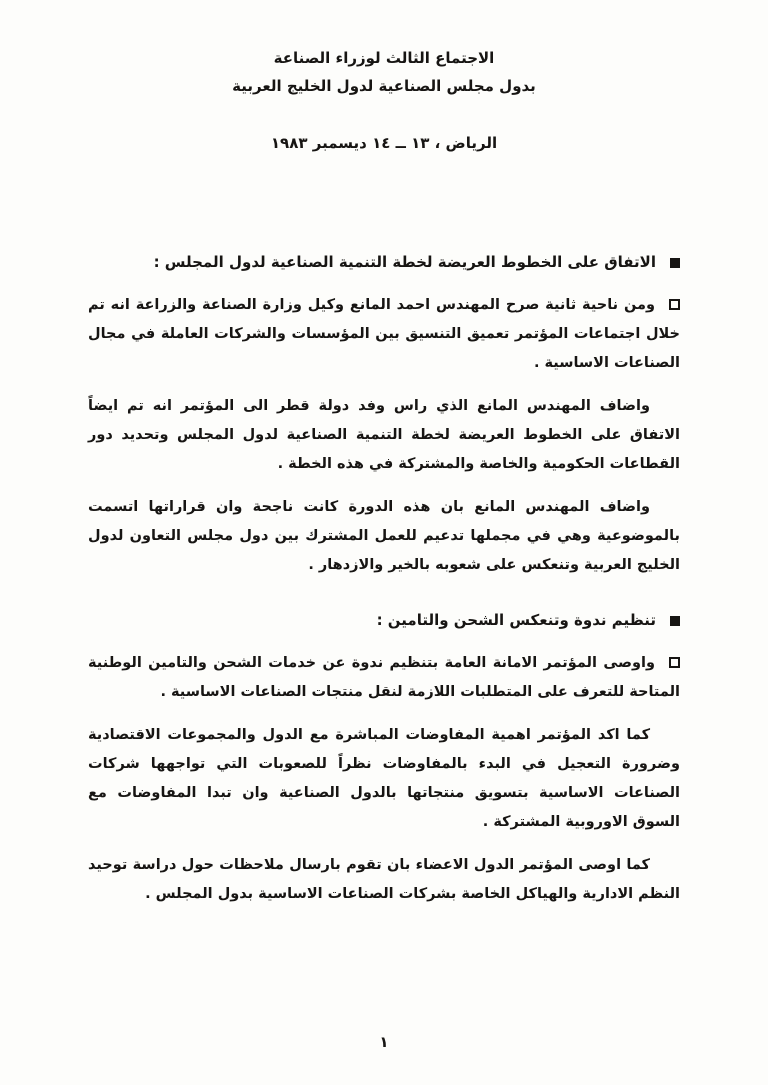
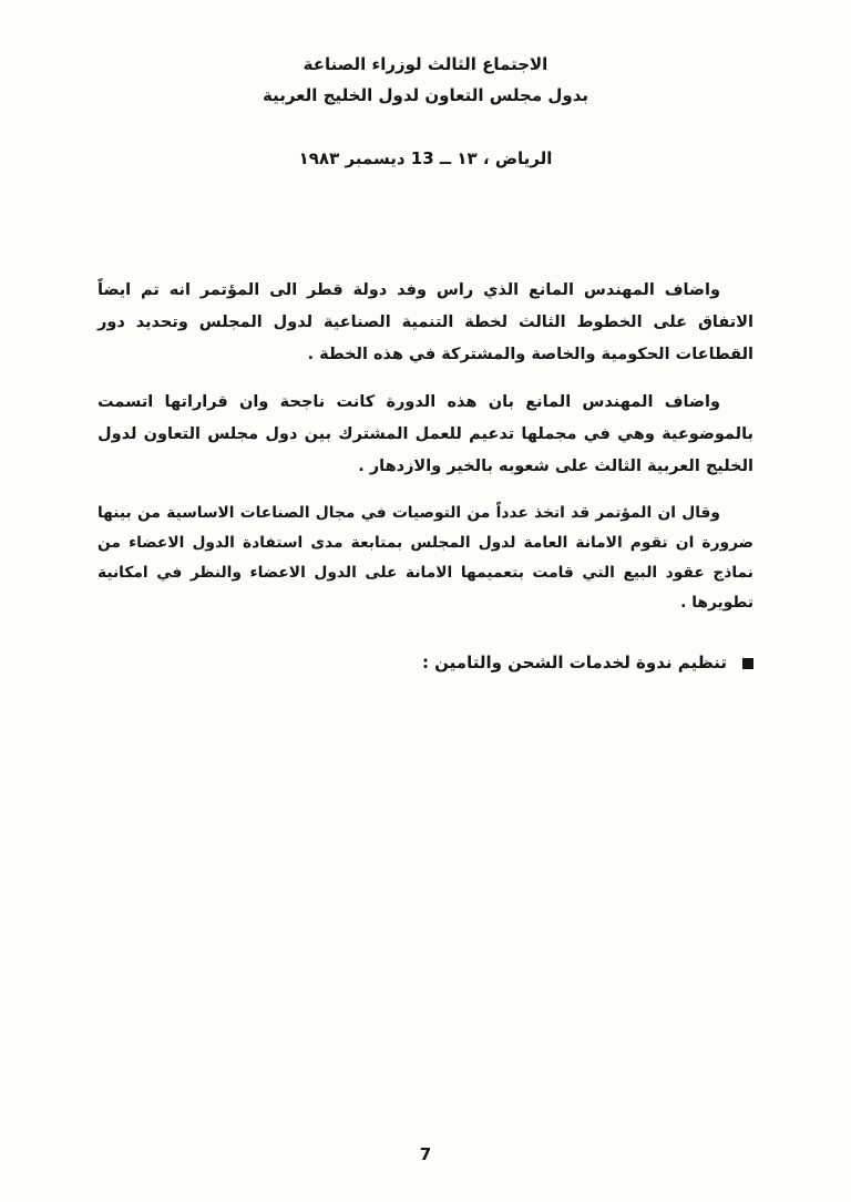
  الاجتماع الثالث لوزراء الصناعة
- بدول مجلس الصناعية لدول الخليج العربية
+ بدول مجلس التعاون لدول الخليج العربية
- الرياض ، ١٣ ــ ١٤ ديسمبر ١٩٨٣
+ الرياض ، ١٣ ــ 13 ديسمبر ١٩٨٣
- الاتفاق على الخطوط العريضة لخطة التنمية الصناعية لدول المجلس :
- ومن ناحية ثانية صرح المهندس احمد المانع وكيل وزارة الصناعة والزراعة انه تم خلال اجتماعات المؤتمر تعميق التنسيق بين المؤسسات والشركات العاملة في مجال الصناعات الاساسية .
- واضاف المهندس المانع الذي راس وفد دولة قطر الى المؤتمر انه تم ايضاً الاتفاق على الخطوط العريضة لخطة التنمية الصناعية لدول المجلس وتحديد دور القطاعات الحكومية والخاصة والمشتركة في هذه الخطة .
+ واضاف المهندس المانع الذي راس وفد دولة قطر الى المؤتمر انه تم ايضاً الاتفاق على الخطوط الثالث لخطة التنمية الصناعية لدول المجلس وتحديد دور القطاعات الحكومية والخاصة والمشتركة في هذه الخطة .
- واضاف المهندس المانع بان هذه الدورة كانت ناجحة وان قراراتها اتسمت بالموضوعية وهي في مجملها تدعيم للعمل المشترك بين دول مجلس التعاون لدول الخليج العربية وتنعكس على شعوبه بالخير والازدهار .
+ واضاف المهندس المانع بان هذه الدورة كانت ناجحة وان قراراتها اتسمت بالموضوعية وهي في مجملها تدعيم للعمل المشترك بين دول مجلس التعاون لدول الخليج العربية الثالث على شعوبه بالخير والازدهار .
+ وقال ان المؤتمر قد اتخذ عدداً من التوصيات في مجال الصناعات الاساسية من بينها ضرورة ان تقوم الامانة العامة لدول المجلس بمتابعة مدى استفادة الدول الاعضاء من نماذج عقود البيع التي قامت بتعميمها الامانة على الدول الاعضاء والنظر في امكانية تطويرها .
- تنظيم ندوة وتنعكس الشحن والتامين :
+ تنظيم ندوة لخدمات الشحن والتامين :
- واوصى المؤتمر الامانة العامة بتنظيم ندوة عن خدمات الشحن والتامين الوطنية المتاحة للتعرف على المتطلبات اللازمة لنقل منتجات الصناعات الاساسية .
- كما اكد المؤتمر اهمية المفاوضات المباشرة مع الدول والمجموعات الاقتصادية وضرورة التعجيل في البدء بالمفاوضات نظراً للصعوبات التي تواجهها شركات الصناعات الاساسية بتسويق منتجاتها بالدول الصناعية وان تبدا المفاوضات مع السوق الاوروبية المشتركة .
- كما اوصى المؤتمر الدول الاعضاء بان تقوم بارسال ملاحظات حول دراسة توحيد النظم الادارية والهياكل الخاصة بشركات الصناعات الاساسية بدول المجلس .
- ١
+ 7
